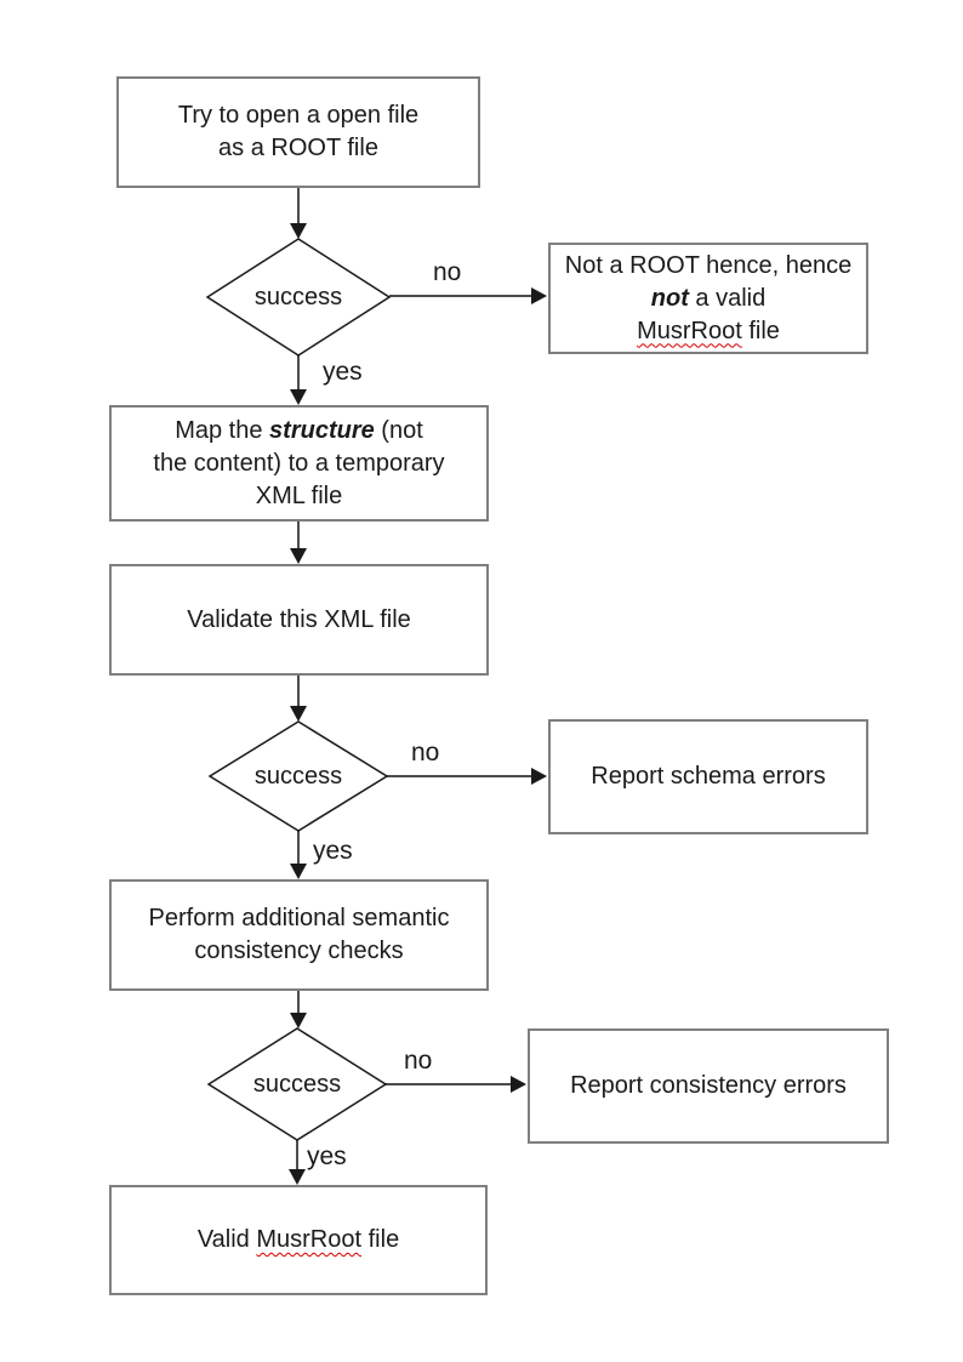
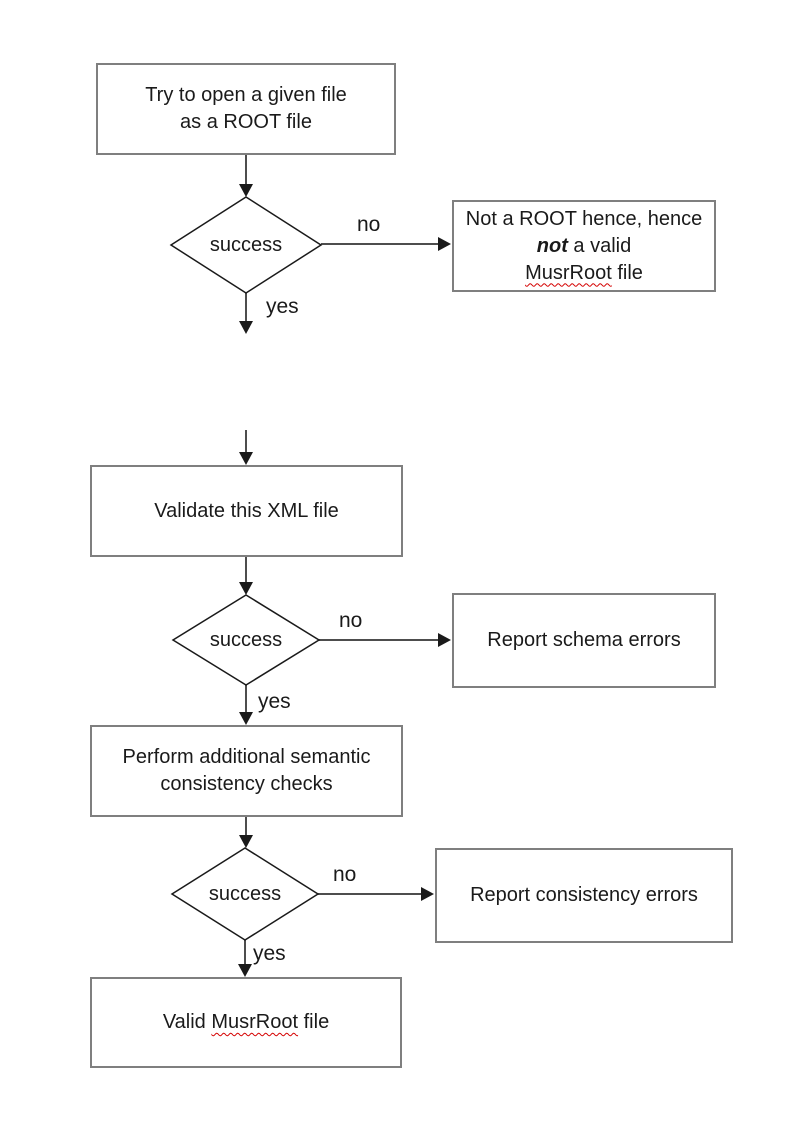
- Try to open a open file
+ Try to open a given file
  as a ROOT file
  Not a ROOT hence, hence
  not a valid
  MusrRoot file
- Map the structure (not
- the content) to a temporary
- XML file
  Validate this XML file
  Report schema errors
  Perform additional semantic
  consistency checks
  Report consistency errors
  Valid MusrRoot file
  success
  success
  success
  no
  yes
  no
  yes
  no
  yes
